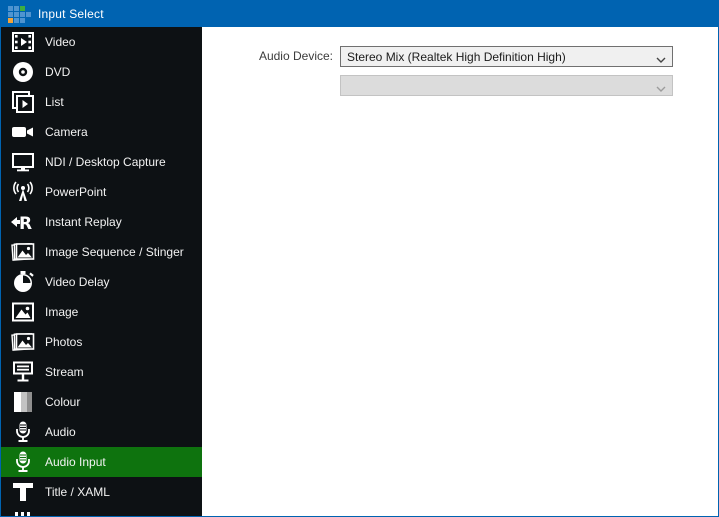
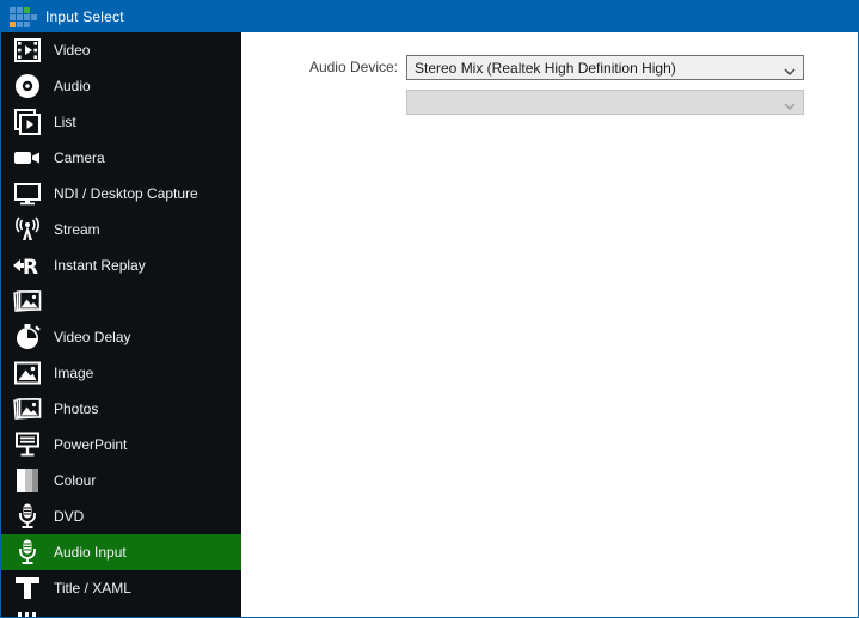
  Input Select
  Video
- DVD
+ Audio
  List
  Camera
  NDI / Desktop Capture
- PowerPoint
+ Stream
  R
  Instant Replay
- Image Sequence / Stinger
  Video Delay
  Image
  Photos
- Stream
+ PowerPoint
  Colour
- Audio
+ DVD
  Audio Input
  Title / XAML
  Audio Device:
  Stereo Mix (Realtek High Definition High)
